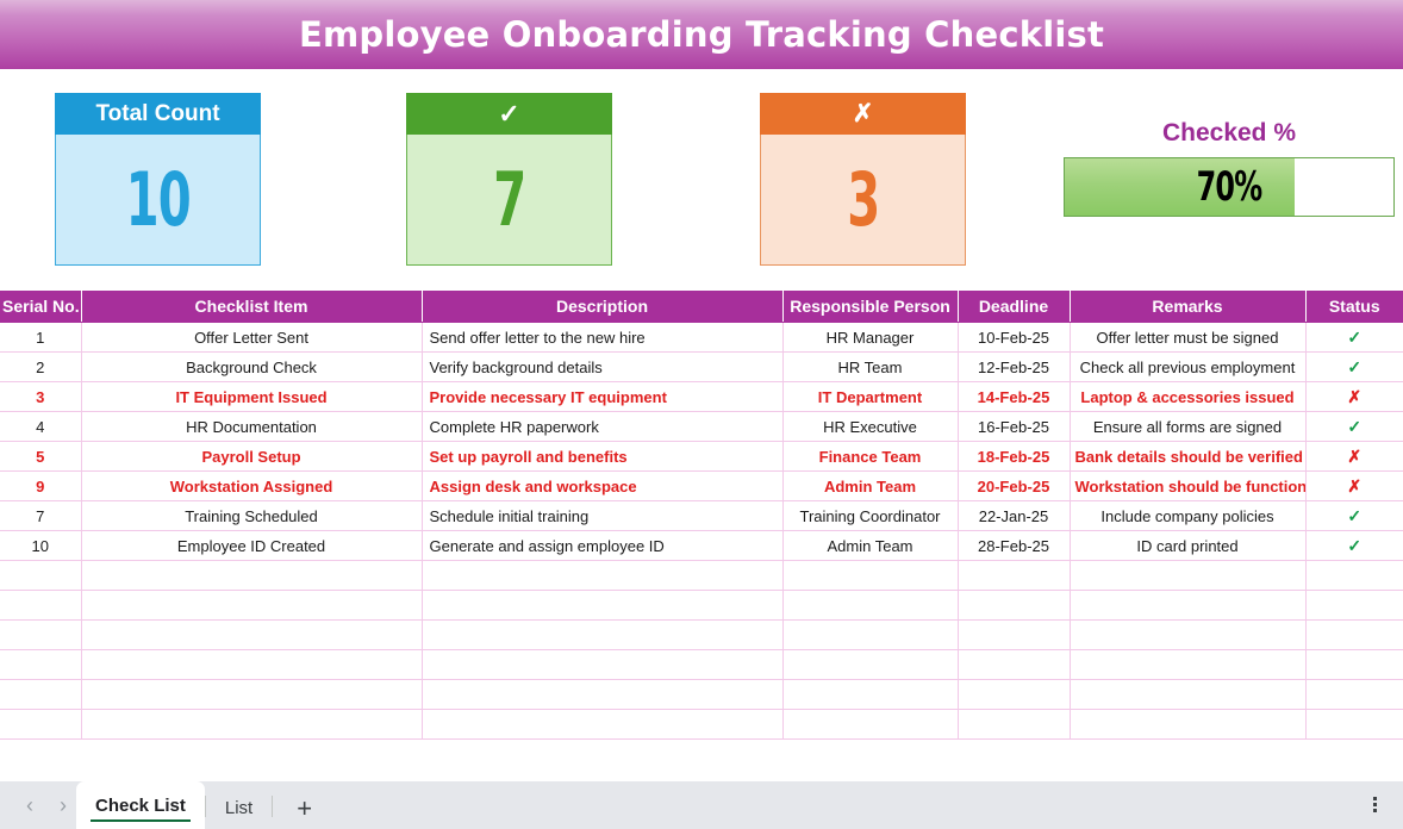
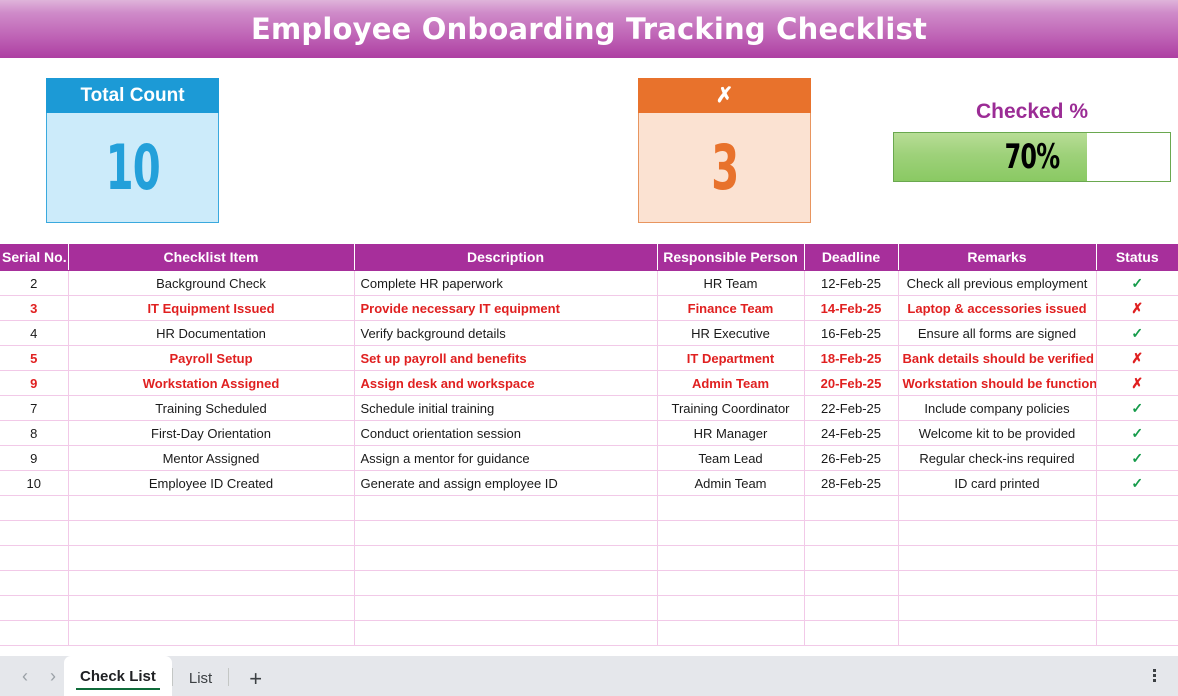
  Employee Onboarding Tracking Checklist
  Total Count
  10
- ✓
- 7
  ✗
  3
  Checked %
  70%
  Serial No.	Checklist Item	Description	Responsible Person	Deadline	Remarks	Status
- 1	Offer Letter Sent	Send offer letter to the new hire	HR Manager	10-Feb-25	Offer letter must be signed	✓
- 2	Background Check	Verify background details	HR Team	12-Feb-25	Check all previous employment	✓
+ 2	Background Check	Complete HR paperwork	HR Team	12-Feb-25	Check all previous employment	✓
- 3	IT Equipment Issued	Provide necessary IT equipment	IT Department	14-Feb-25	Laptop & accessories issued	✗
+ 3	IT Equipment Issued	Provide necessary IT equipment	Finance Team	14-Feb-25	Laptop & accessories issued	✗
- 4	HR Documentation	Complete HR paperwork	HR Executive	16-Feb-25	Ensure all forms are signed	✓
+ 4	HR Documentation	Verify background details	HR Executive	16-Feb-25	Ensure all forms are signed	✓
- 5	Payroll Setup	Set up payroll and benefits	Finance Team	18-Feb-25	Bank details should be verified	✗
+ 5	Payroll Setup	Set up payroll and benefits	IT Department	18-Feb-25	Bank details should be verified	✗
  9	Workstation Assigned	Assign desk and workspace	Admin Team	20-Feb-25	Workstation should be function	✗
- 7	Training Scheduled	Schedule initial training	Training Coordinator	22-Jan-25	Include company policies	✓
+ 7	Training Scheduled	Schedule initial training	Training Coordinator	22-Feb-25	Include company policies	✓
+ 8	First-Day Orientation	Conduct orientation session	HR Manager	24-Feb-25	Welcome kit to be provided	✓
+ 9	Mentor Assigned	Assign a mentor for guidance	Team Lead	26-Feb-25	Regular check-ins required	✓
  10	Employee ID Created	Generate and assign employee ID	Admin Team	28-Feb-25	ID card printed	✓
  ‹
  ›
  Check List
  List
  +
